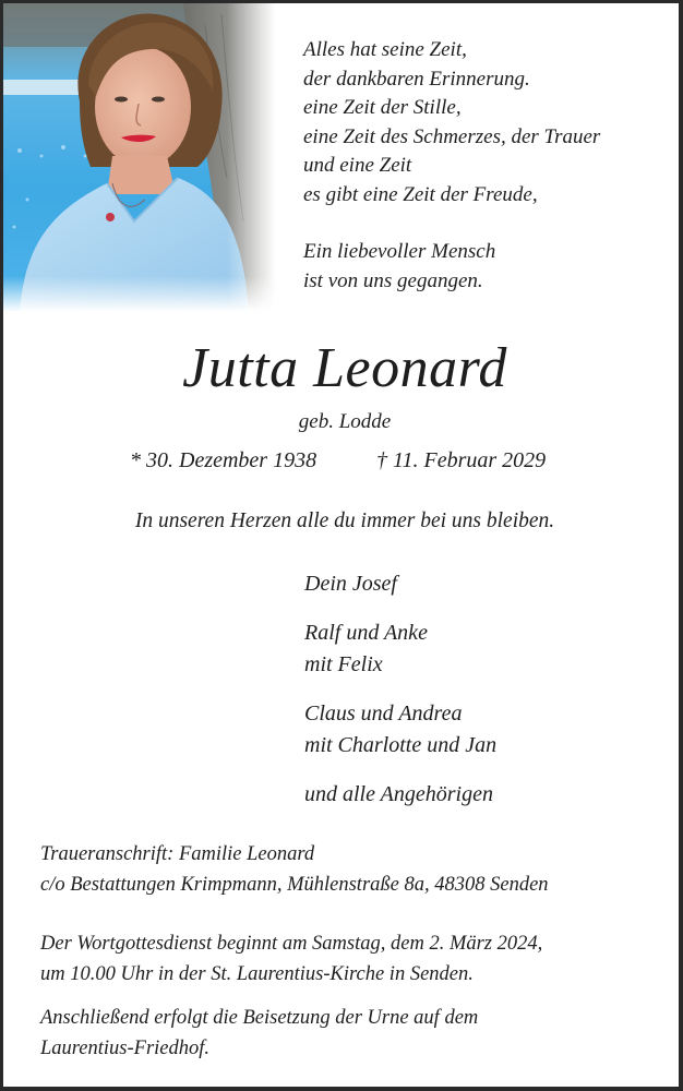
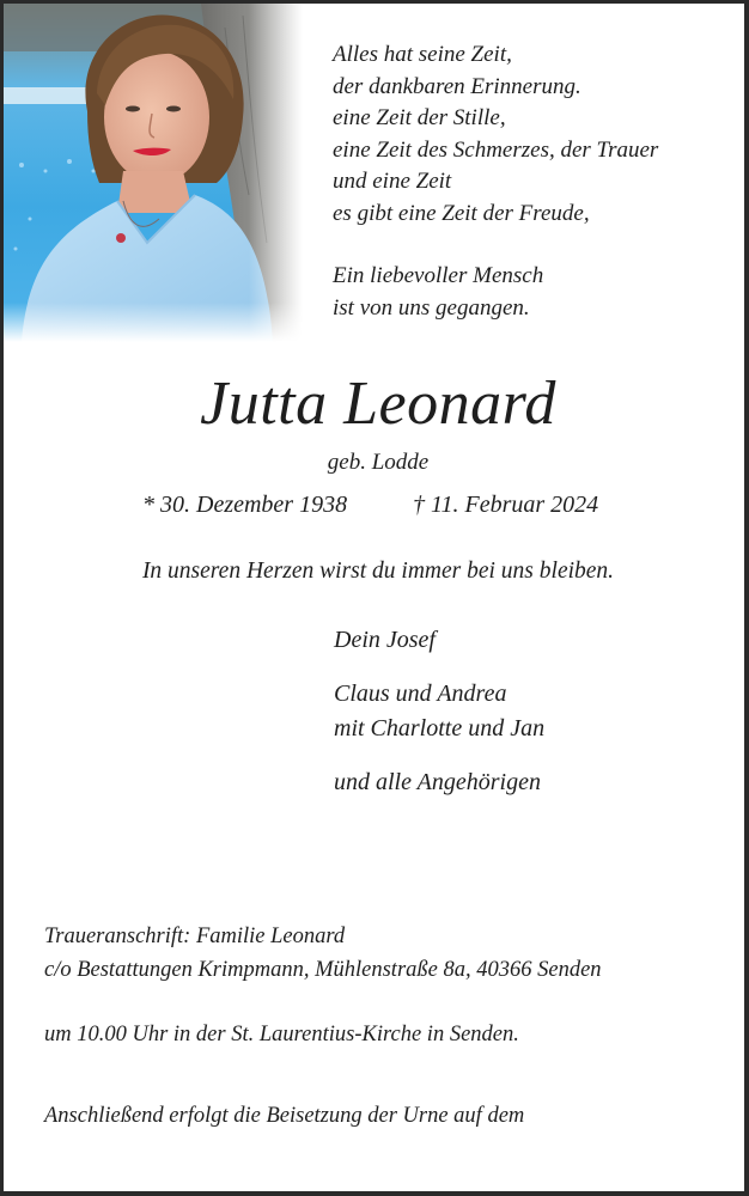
  Alles hat seine Zeit,
  der dankbaren Erinnerung.
  eine Zeit der Stille,
  eine Zeit des Schmerzes, der Trauer
  und eine Zeit
  es gibt eine Zeit der Freude,
  Ein liebevoller Mensch
  ist von uns gegangen.
  Jutta Leonard
  geb. Lodde
  * 30. Dezember 1938
- † 11. Februar 2029
+ † 11. Februar 2024
- In unseren Herzen alle du immer bei uns bleiben.
+ In unseren Herzen wirst du immer bei uns bleiben.
  Dein Josef
- Ralf und Anke
- mit Felix
  Claus und Andrea
  mit Charlotte und Jan
  und alle Angehörigen
  Traueranschrift: Familie Leonard
- c/o Bestattungen Krimpmann, Mühlenstraße 8a, 48308 Senden
+ c/o Bestattungen Krimpmann, Mühlenstraße 8a, 40366 Senden
- Der Wortgottesdienst beginnt am Samstag, dem 2. März 2024,
  um 10.00 Uhr in der St. Laurentius-Kirche in Senden.
  Anschließend erfolgt die Beisetzung der Urne auf dem
- Laurentius-Friedhof.
